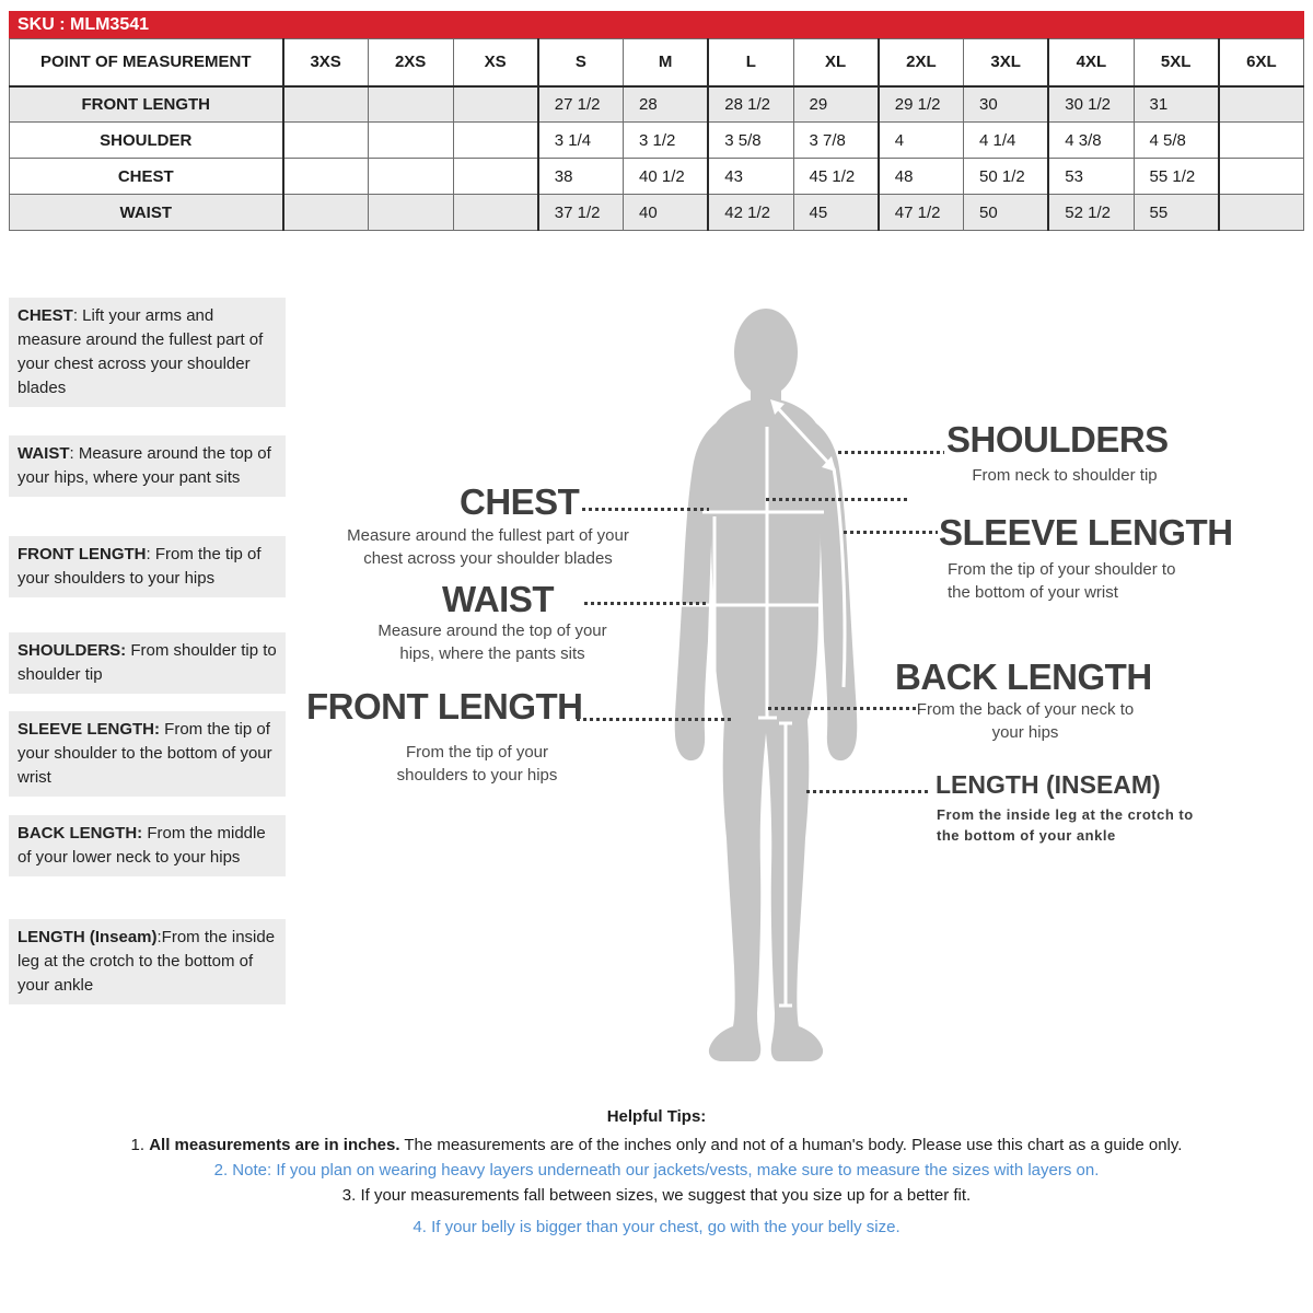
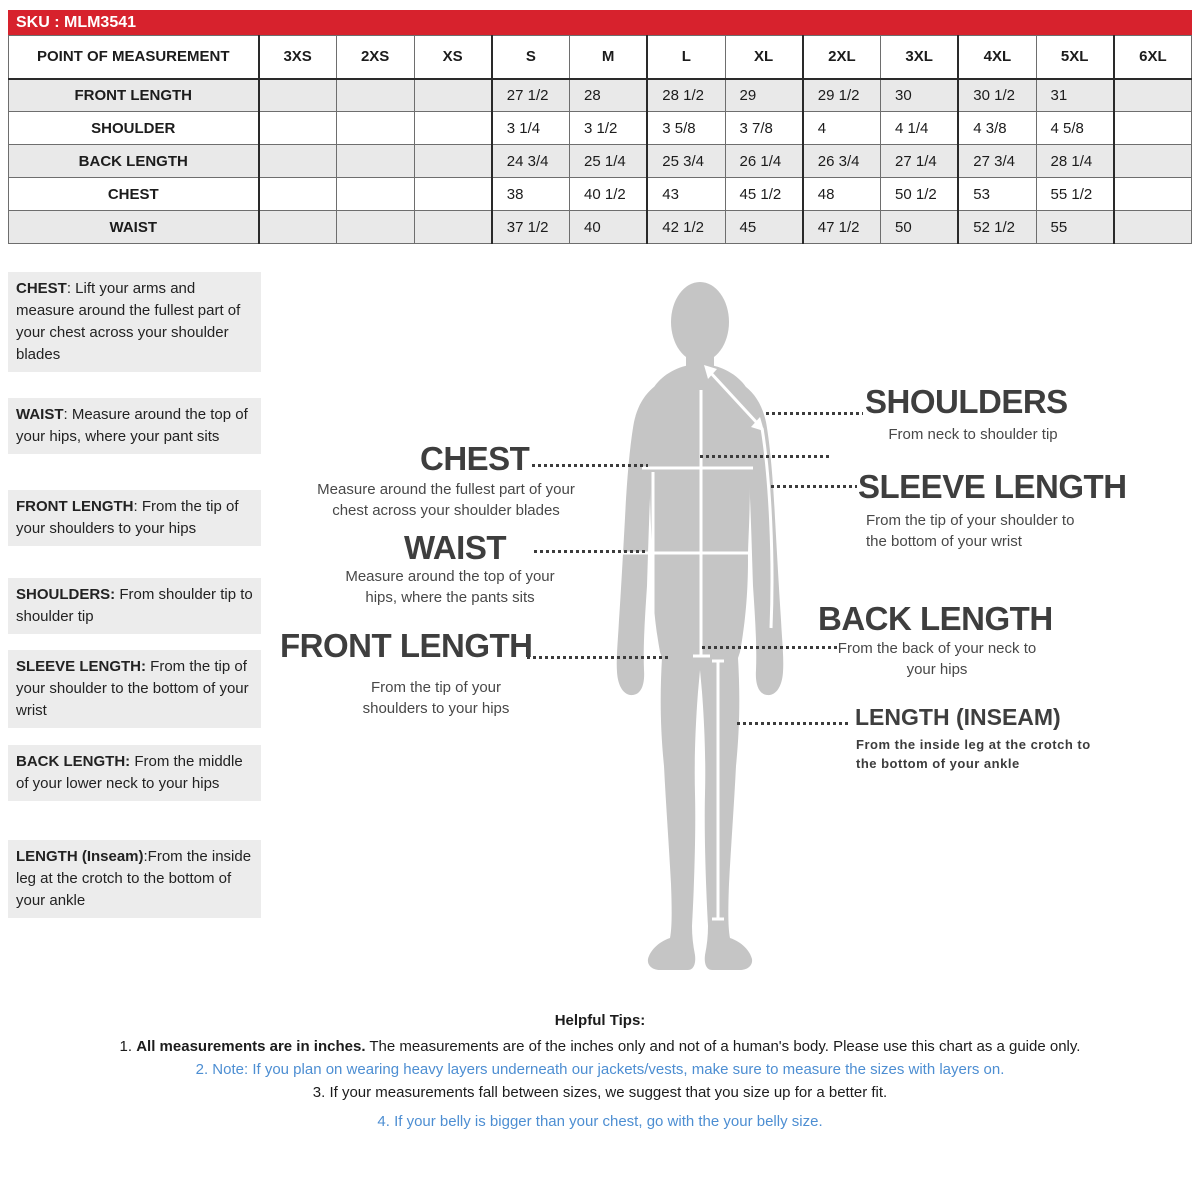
  SKU : MLM3541
  POINT OF MEASUREMENT	3XS	2XS	XS	S	M	L	XL	2XL	3XL	4XL	5XL	6XL
  FRONT LENGTH				27 1/2	28	28 1/2	29	29 1/2	30	30 1/2	31
  SHOULDER				3 1/4	3 1/2	3 5/8	3 7/8	4	4 1/4	4 3/8	4 5/8
+ BACK LENGTH				24 3/4	25 1/4	25 3/4	26 1/4	26 3/4	27 1/4	27 3/4	28 1/4
  CHEST				38	40 1/2	43	45 1/2	48	50 1/2	53	55 1/2
  WAIST				37 1/2	40	42 1/2	45	47 1/2	50	52 1/2	55
  CHEST: Lift your arms and measure around the fullest part of your chest across your shoulder blades
  WAIST: Measure around the top of your hips, where your pant sits
  FRONT LENGTH: From the tip of your shoulders to your hips
  SHOULDERS: From shoulder tip to shoulder tip
  SLEEVE LENGTH: From the tip of your shoulder to the bottom of your wrist
  BACK LENGTH: From the middle of your lower neck to your hips
  LENGTH (Inseam):From the inside leg at the crotch to the bottom of your ankle
  CHEST
  Measure around the fullest part of your chest across your shoulder blades
  WAIST
  Measure around the top of your hips, where the pants sits
  FRONT LENGTH
  From the tip of your shoulders to your hips
  SHOULDERS
  From neck to shoulder tip
  SLEEVE LENGTH
  From the tip of your shoulder to the bottom of your wrist
  BACK LENGTH
  From the back of your neck to your hips
  LENGTH (INSEAM)
  From the inside leg at the crotch to the bottom of your ankle
  Helpful Tips:
  1. All measurements are in inches. The measurements are of the inches only and not of a human's body. Please use this chart as a guide only.
  2. Note: If you plan on wearing heavy layers underneath our jackets/vests, make sure to measure the sizes with layers on.
  3. If your measurements fall between sizes, we suggest that you size up for a better fit.
  4. If your belly is bigger than your chest, go with the your belly size.
